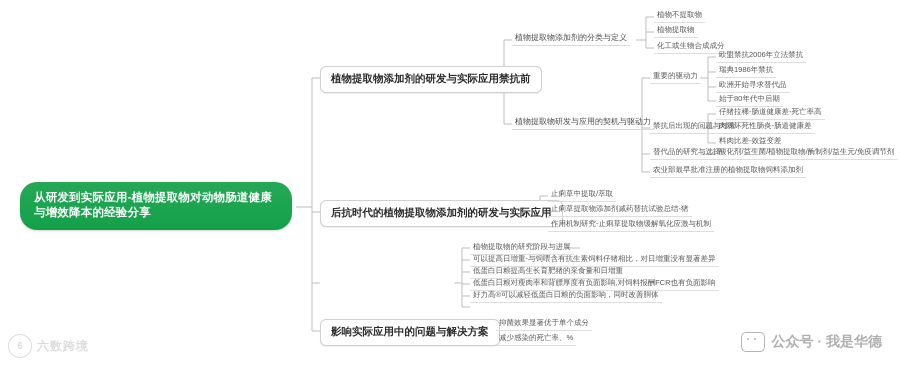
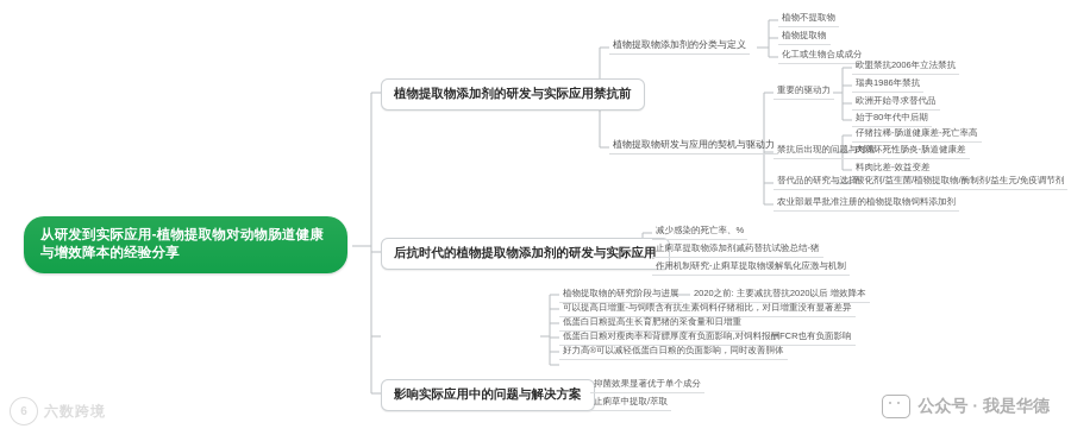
  从研发到实际应用-植物提取物对动物肠道健康与增效降本的经验分享
  植物提取物添加剂的研发与实际应用禁抗前
  植物提取物添加剂的分类与定义
  植物不提取物
  植物提取物
  化工或生物合成成分
  植物提取物研发与应用的契机与驱动力
  重要的驱动力
  欧盟禁抗2006年立法禁抗
  瑞典1986年禁抗
  欧洲开始寻求替代品
  始于80年代中后期
  禁抗后出现的问题与对策
  仔猪拉稀-肠道健康差-死亡率高
  肉鸡坏死性肠炎-肠道健康差
  料肉比差-效益变差
  替代品的研究与选择
  酸化剂/益生菌/植物提取物/酶制剂/益生元/免疫调节剂
  农业部最早批准注册的植物提取物饲料添加剂
  后抗时代的植物提取物添加剂的研发与实际应用
- 止痢草中提取/萃取
+ 减少感染的死亡率、%
  止痢草提取物添加剂减药替抗试验总结-猪
  作用机制研究-止痢草提取物缓解氧化应激与机制
  植物提取物的研究阶段与进展
+ 2020之前: 主要减抗替抗2020以后 增效降本
  可以提高日增重-与饲喂含有抗生素饲料仔猪相比，对日增重没有显著差异
  低蛋白日粮提高生长育肥猪的采食量和日增重
  低蛋白日粮对瘦肉率和背膘厚度有负面影响,对饲料报酬FCR也有负面影响
  好力高®可以减轻低蛋白日粮的负面影响，同时改善胴体
  影响实际应用中的问题与解决方案
  抑菌效果显著优于单个成分
- 减少感染的死亡率、%
+ 止痢草中提取/萃取
  6
  六数跨境
  公众号 · 我是华德
